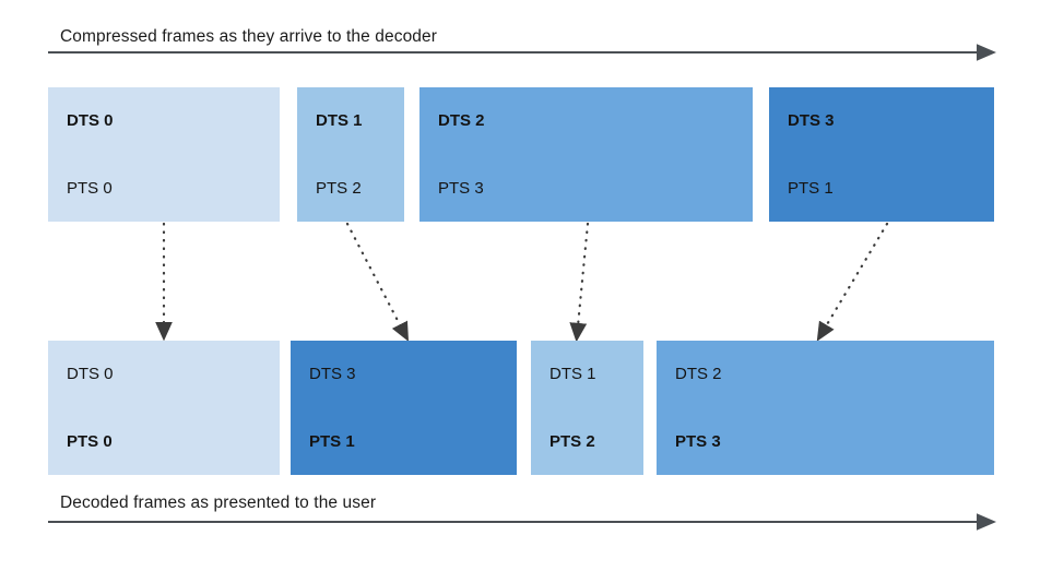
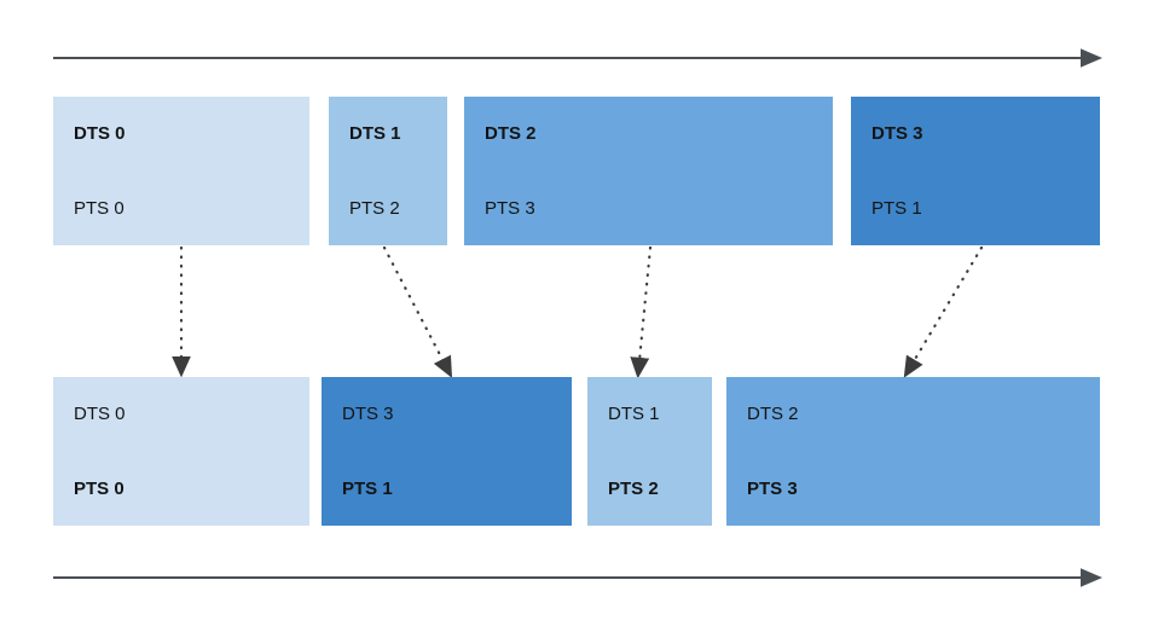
- Compressed frames as they arrive to the decoder
- Decoded frames as presented to the user
  DTS 0
  PTS 0
  DTS 1
  PTS 2
  DTS 2
  PTS 3
  DTS 3
  PTS 1
  DTS 0
  PTS 0
  DTS 3
  PTS 1
  DTS 1
  PTS 2
  DTS 2
  PTS 3
